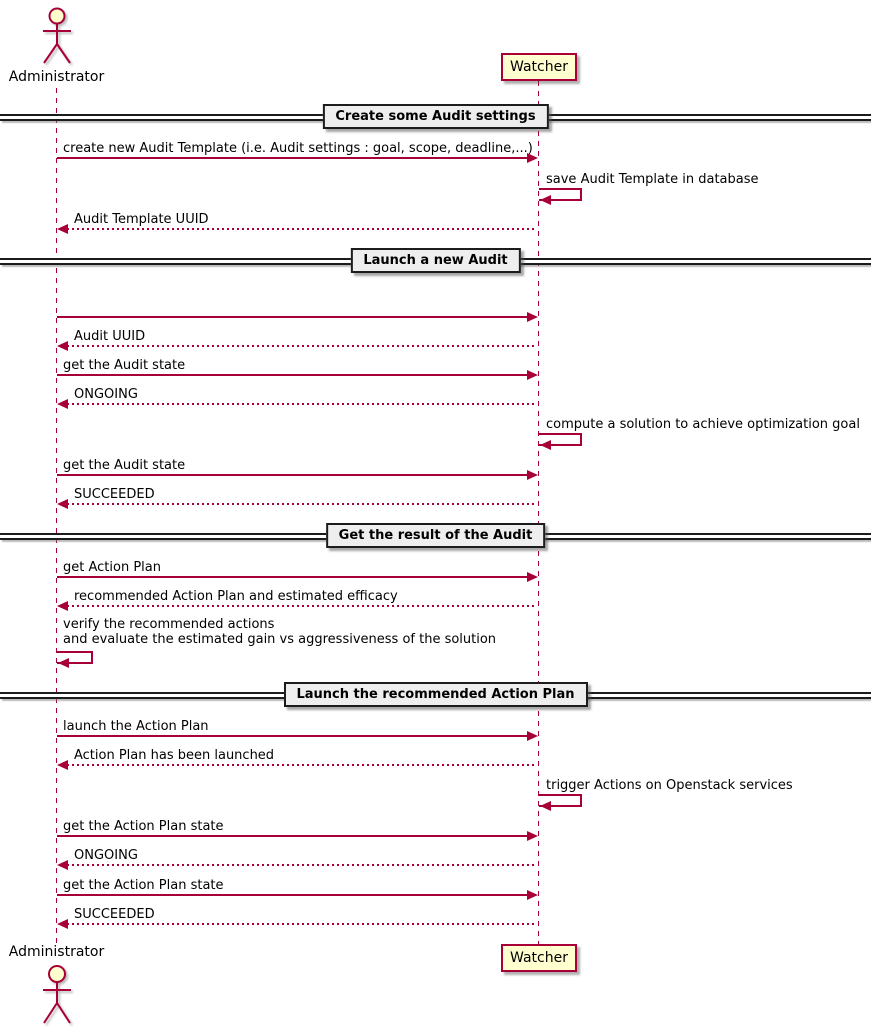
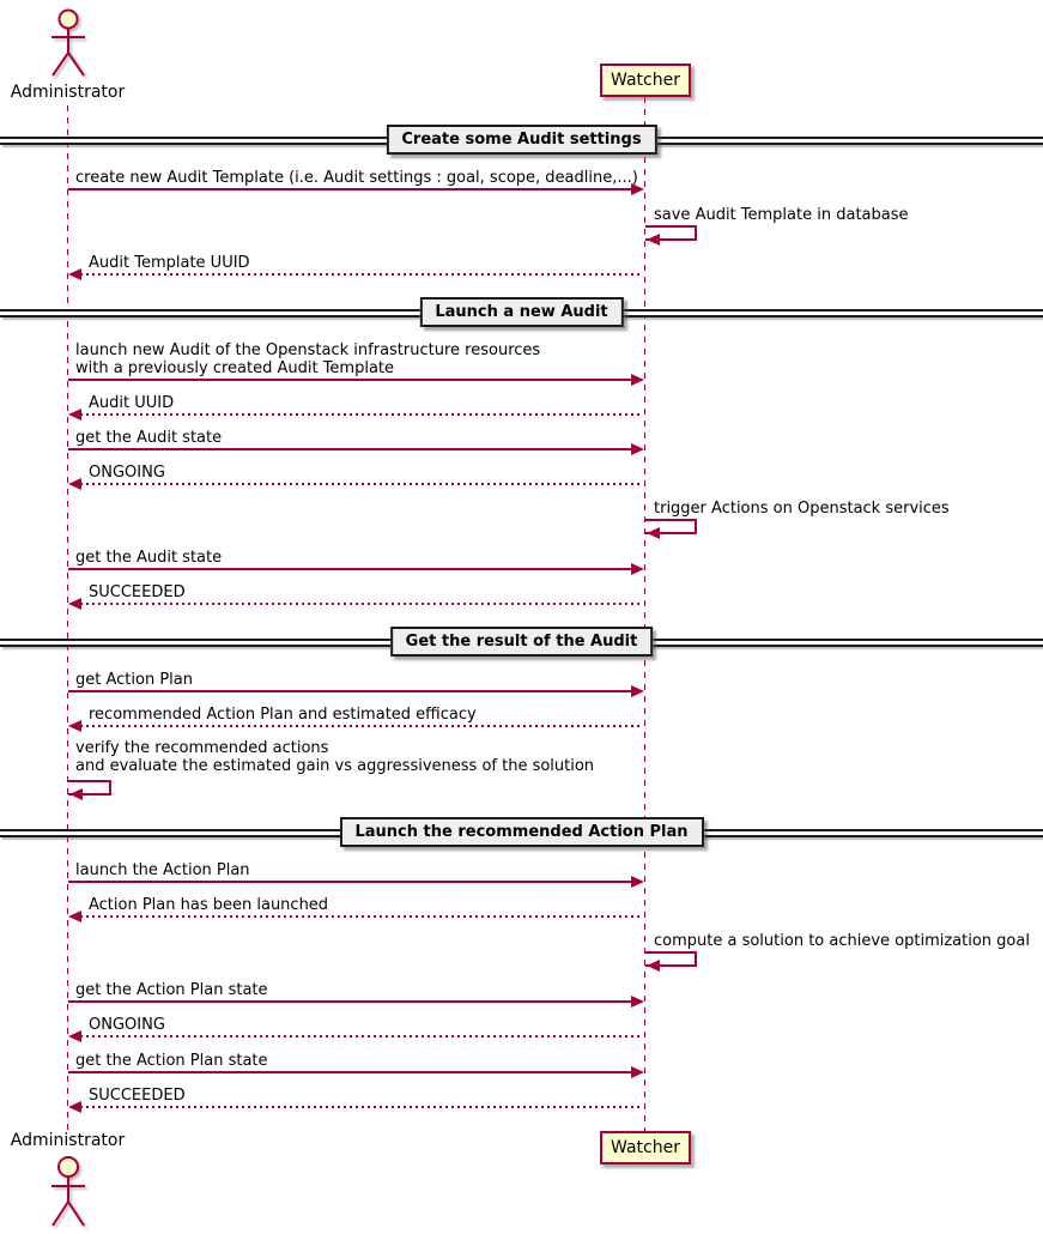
  Administrator
  Watcher
  Create some Audit settings
  create new Audit Template (i.e. Audit settings : goal, scope, deadline,...)
  save Audit Template in database
  Audit Template UUID
  Launch a new Audit
+ launch new Audit of the Openstack infrastructure resources
+ with a previously created Audit Template
  Audit UUID
  get the Audit state
  ONGOING
- compute a solution to achieve optimization goal
+ trigger Actions on Openstack services
  get the Audit state
  SUCCEEDED
  Get the result of the Audit
  get Action Plan
  recommended Action Plan and estimated efficacy
  verify the recommended actions
  and evaluate the estimated gain vs aggressiveness of the solution
  Launch the recommended Action Plan
  launch the Action Plan
  Action Plan has been launched
- trigger Actions on Openstack services
+ compute a solution to achieve optimization goal
  get the Action Plan state
  ONGOING
  get the Action Plan state
  SUCCEEDED
  Administrator
  Watcher
